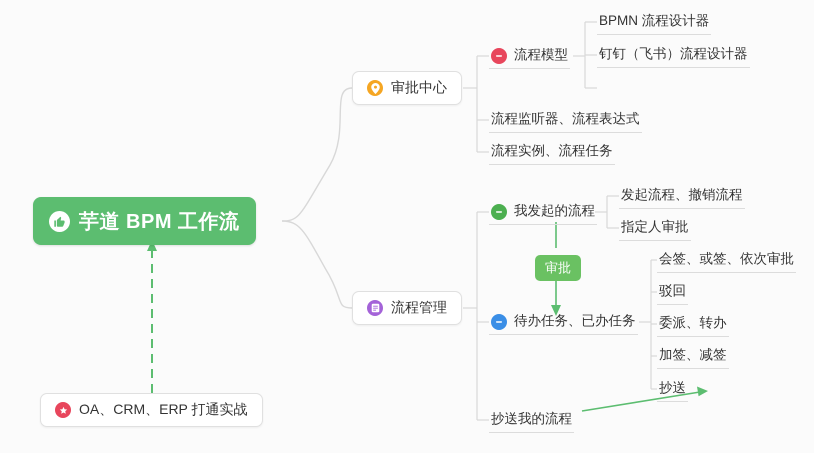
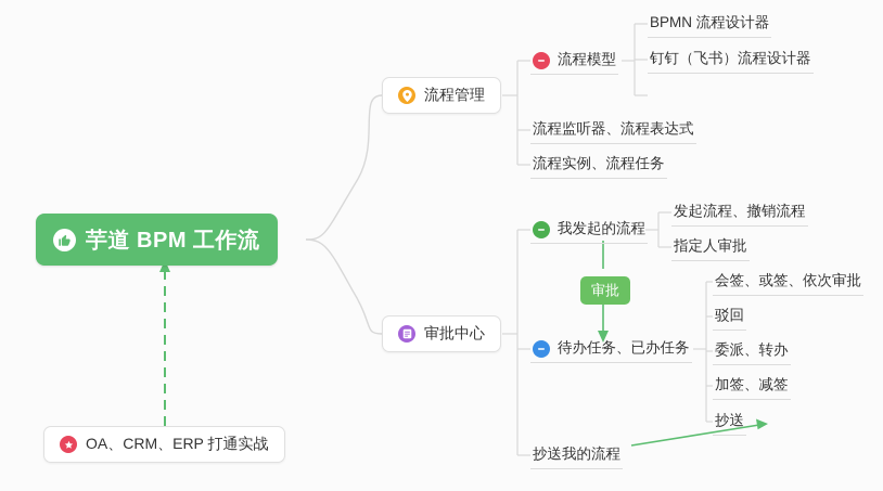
  芋道 BPM 工作流
- 审批中心
+ 流程管理
  流程模型
  BPMN 流程设计器
  钉钉（飞书）流程设计器
  流程监听器、流程表达式
  流程实例、流程任务
- 流程管理
+ 审批中心
  我发起的流程
  发起流程、撤销流程
  指定人审批
  待办任务、已办任务
  会签、或签、依次审批
  驳回
  委派、转办
  加签、减签
  抄送
  抄送我的流程
  审批
  OA、CRM、ERP 打通实战
